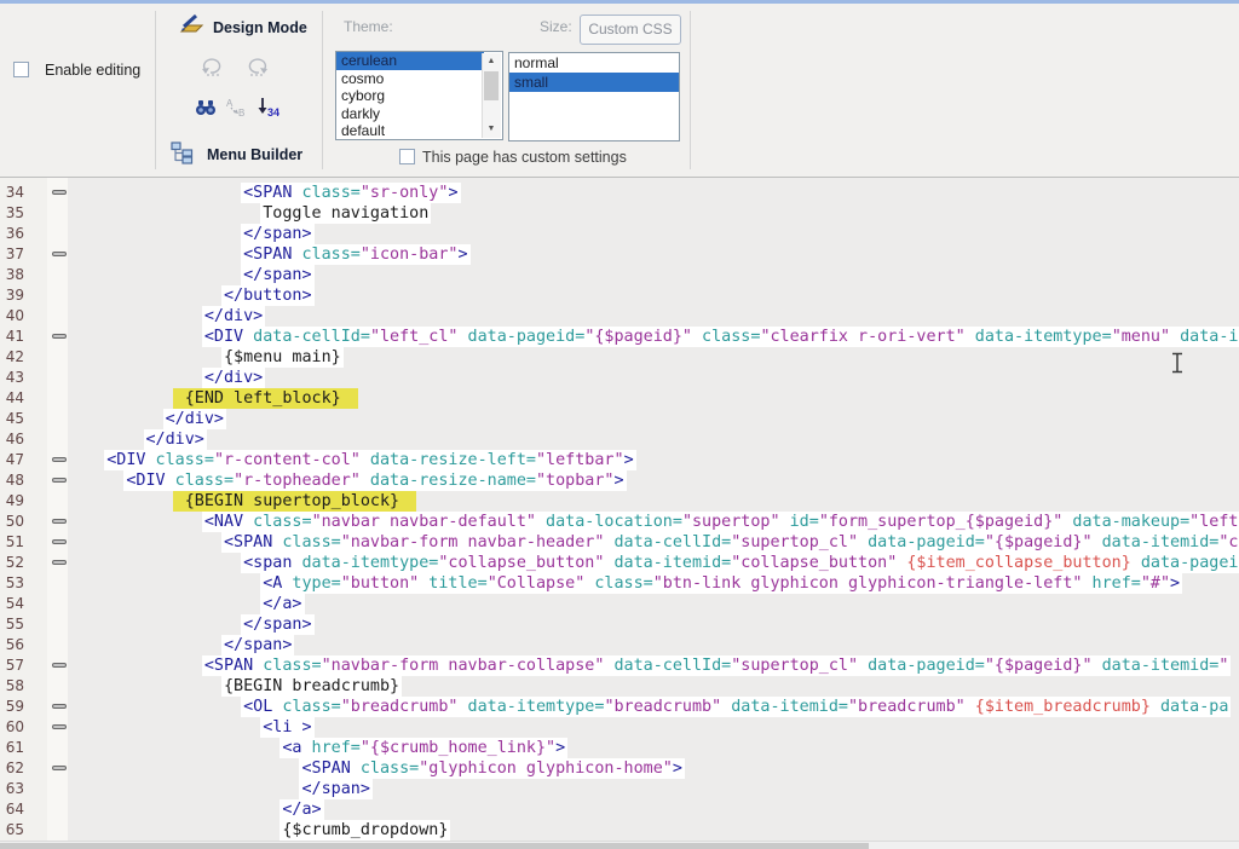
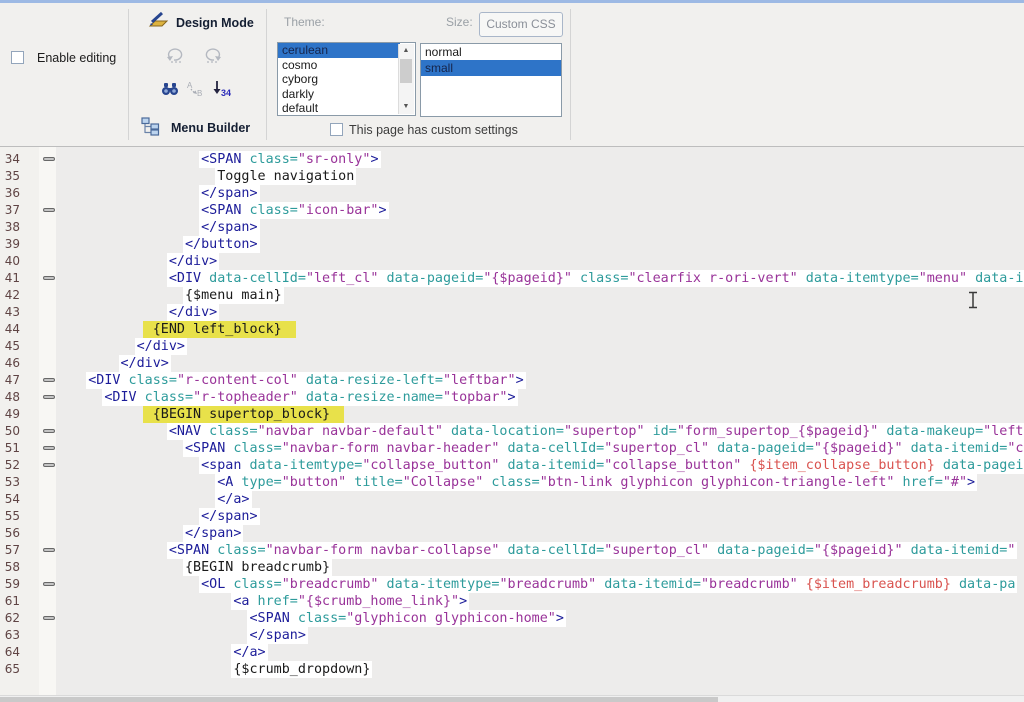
  Enable editing
  Design Mode
  A
  B
  34
  Menu Builder
  Theme:
  cerulean
  cosmo
  cyborg
  darkly
  default
  Size:
  Custom CSS
  normal
  small
  This page has custom settings
  34
  <SPAN class="sr-only">
  35
  Toggle navigation
  36
  </span>
  37
  <SPAN class="icon-bar">
  38
  </span>
  39
  </button>
  40
  </div>
  41
  <DIV data-cellId="left_cl" data-pageid="{$pageid}" class="clearfix r-ori-vert" data-itemtype="menu" data-i
  42
  {$menu main}
  43
  </div>
  44
  {END left_block}
  45
  </div>
  46
  </div>
  47
  <DIV class="r-content-col" data-resize-left="leftbar">
  48
  <DIV class="r-topheader" data-resize-name="topbar">
  49
  {BEGIN supertop_block}
  50
  <NAV class="navbar navbar-default" data-location="supertop" id="form_supertop_{$pageid}" data-makeup="left
  51
  <SPAN class="navbar-form navbar-header" data-cellId="supertop_cl" data-pageid="{$pageid}" data-itemid="c
  52
  <span data-itemtype="collapse_button" data-itemid="collapse_button" {$item_collapse_button} data-pagei
  53
  <A type="button" title="Collapse" class="btn-link glyphicon glyphicon-triangle-left" href="#">
  54
  </a>
  55
  </span>
  56
  </span>
  57
  <SPAN class="navbar-form navbar-collapse" data-cellId="supertop_cl" data-pageid="{$pageid}" data-itemid="
  58
  {BEGIN breadcrumb}
  59
  <OL class="breadcrumb" data-itemtype="breadcrumb" data-itemid="breadcrumb" {$item_breadcrumb} data-pa
- 60
- <li >
  61
  <a href="{$crumb_home_link}">
  62
  <SPAN class="glyphicon glyphicon-home">
  63
  </span>
  64
  </a>
  65
  {$crumb_dropdown}
